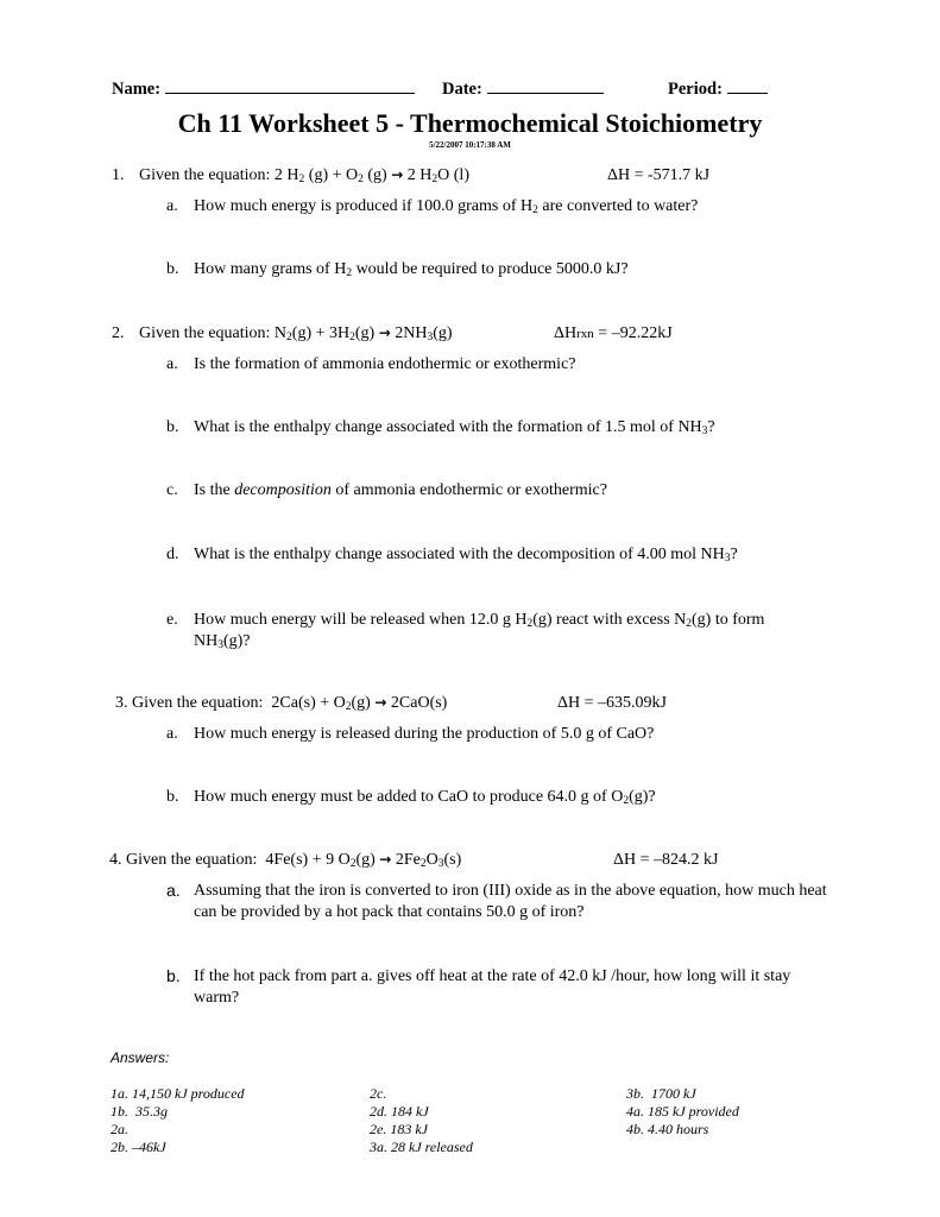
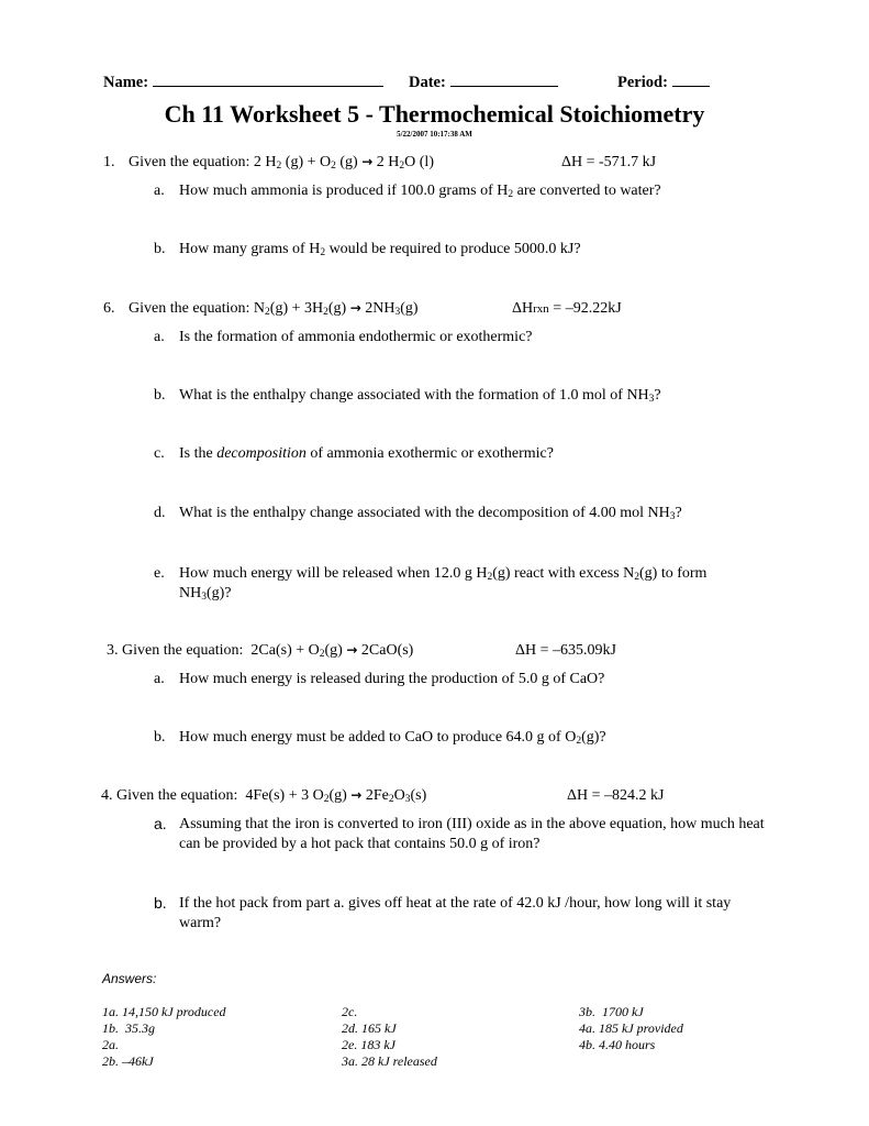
  Name:
  Date:
  Period:
  Ch 11 Worksheet 5 - Thermochemical Stoichiometry
  5/22/2007 10:17:38 AM
  1. Given the equation: 2 H2 (g) + O2 (g) → 2 H2O (l)
  ΔH = -571.7 kJ
- a. How much energy is produced if 100.0 grams of H2 are converted to water?
+ a. How much ammonia is produced if 100.0 grams of H2 are converted to water?
  b. How many grams of H2 would be required to produce 5000.0 kJ?
- 2. Given the equation: N2(g) + 3H2(g) → 2NH3(g)
+ 6. Given the equation: N2(g) + 3H2(g) → 2NH3(g)
  ΔHrxn = –92.22kJ
  a. Is the formation of ammonia endothermic or exothermic?
- b. What is the enthalpy change associated with the formation of 1.5 mol of NH3?
+ b. What is the enthalpy change associated with the formation of 1.0 mol of NH3?
- c. Is the decomposition of ammonia endothermic or exothermic?
+ c. Is the decomposition of ammonia exothermic or exothermic?
  d. What is the enthalpy change associated with the decomposition of 4.00 mol NH3?
  e. How much energy will be released when 12.0 g H2(g) react with excess N2(g) to form
  NH3(g)?
  3. Given the equation: 2Ca(s) + O2(g) → 2CaO(s)
  ΔH = –635.09kJ
  a. How much energy is released during the production of 5.0 g of CaO?
  b. How much energy must be added to CaO to produce 64.0 g of O2(g)?
- 4. Given the equation: 4Fe(s) + 9 O2(g) → 2Fe2O3(s)
+ 4. Given the equation: 4Fe(s) + 3 O2(g) → 2Fe2O3(s)
  ΔH = –824.2 kJ
  a.
  Assuming that the iron is converted to iron (III) oxide as in the above equation, how much heat can be provided by a hot pack that contains 50.0 g of iron?
  b.
  If the hot pack from part a. gives off heat at the rate of 42.0 kJ /hour, how long will it stay warm?
  Answers:
  1a. 14,150 kJ produced
  1b. 35.3g
  2a.
  2b. –46kJ
  2c.
- 2d. 184 kJ
+ 2d. 165 kJ
  2e. 183 kJ
  3a. 28 kJ released
  3b. 1700 kJ
  4a. 185 kJ provided
  4b. 4.40 hours
